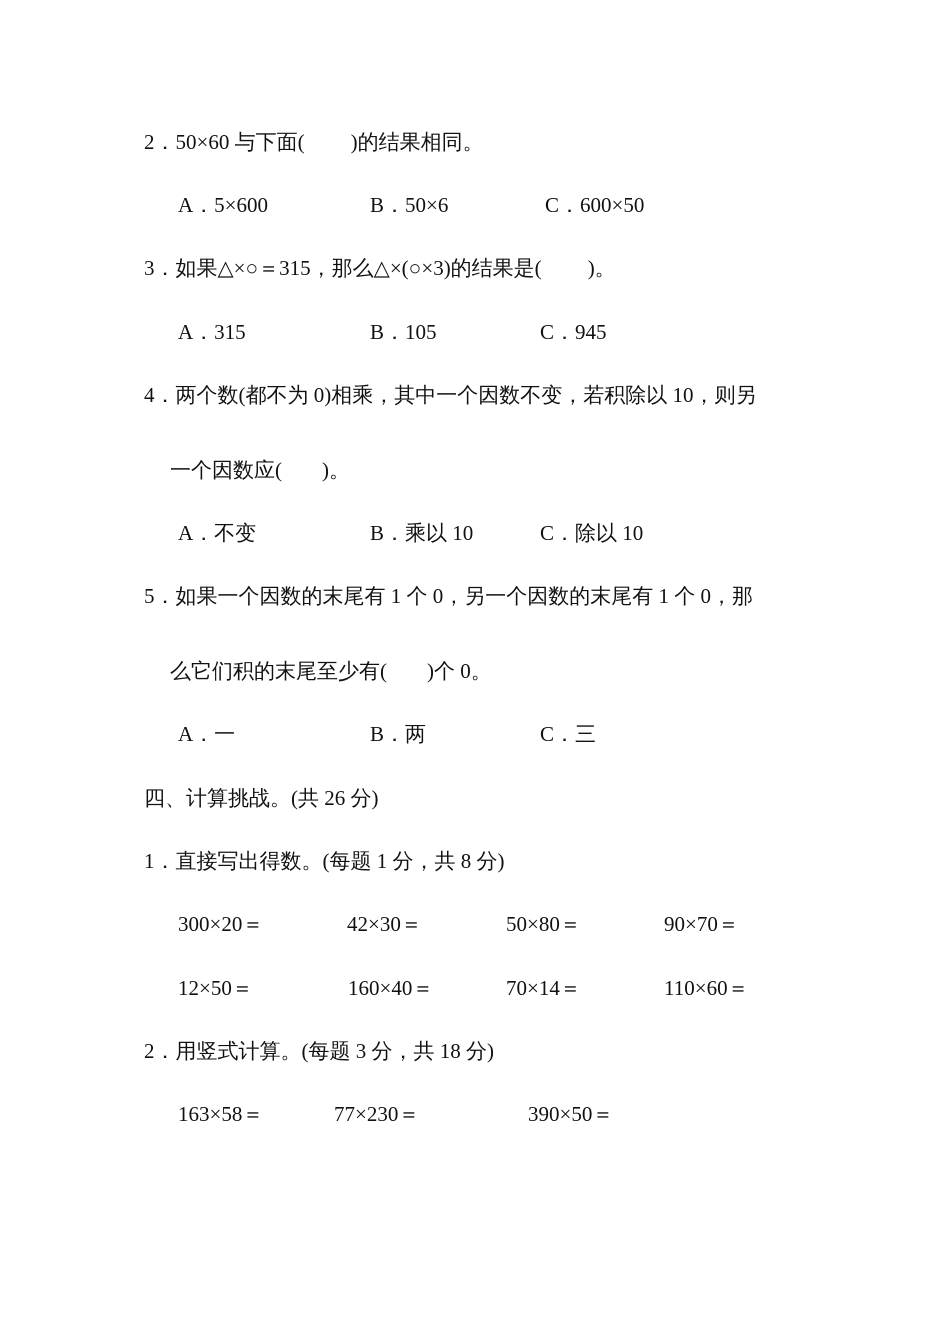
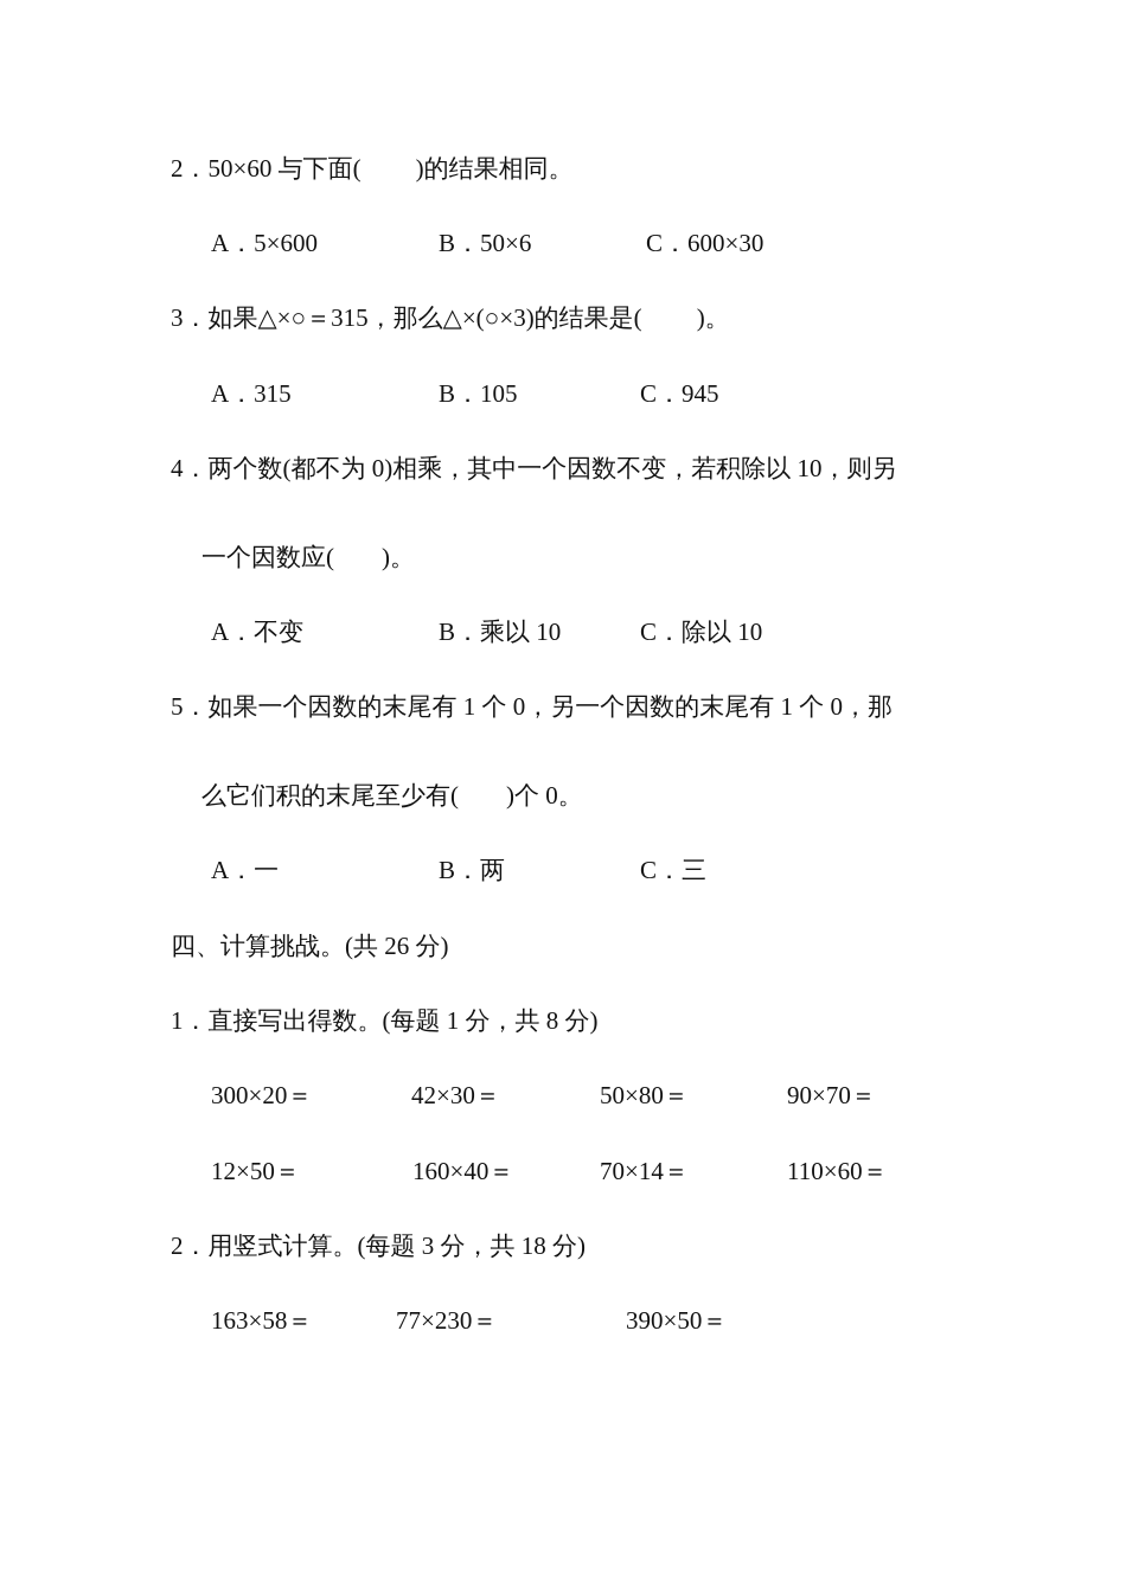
  2．50×60 与下面( )的结果相同。
  A．5×600
  B．50×6
- C．600×50
+ C．600×30
  3．如果△×○＝315，那么△×(○×3)的结果是( )。
  A．315
  B．105
  C．945
  4．两个数(都不为 0)相乘，其中一个因数不变，若积除以 10，则另
  一个因数应( )。
  A．不变
  B．乘以 10
  C．除以 10
  5．如果一个因数的末尾有 1 个 0，另一个因数的末尾有 1 个 0，那
  么它们积的末尾至少有( )个 0。
  A．一
  B．两
  C．三
  四、计算挑战。(共 26 分)
  1．直接写出得数。(每题 1 分，共 8 分)
  300×20＝
  42×30＝
  50×80＝
  90×70＝
  12×50＝
  160×40＝
  70×14＝
  110×60＝
  2．用竖式计算。(每题 3 分，共 18 分)
  163×58＝
  77×230＝
  390×50＝
